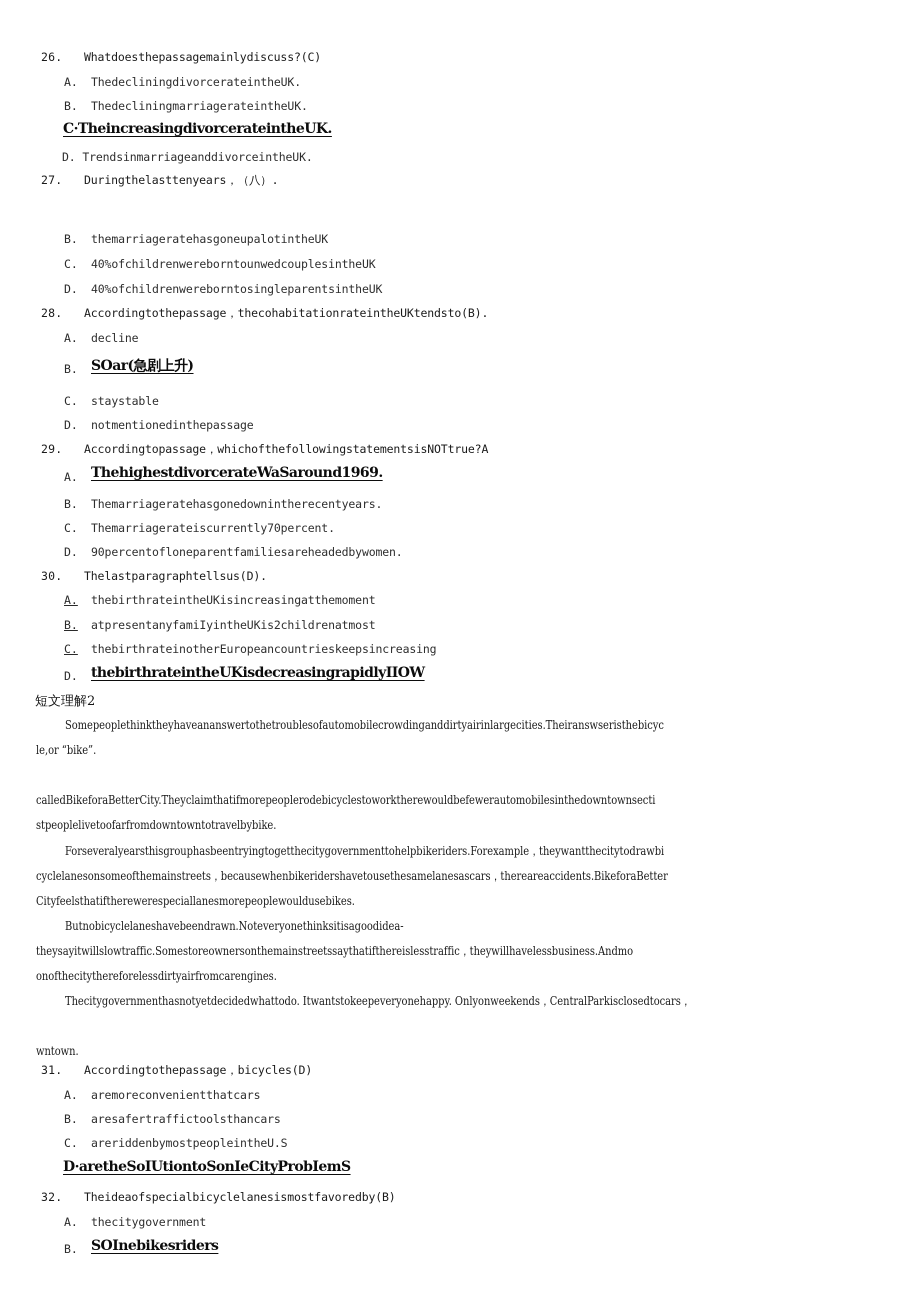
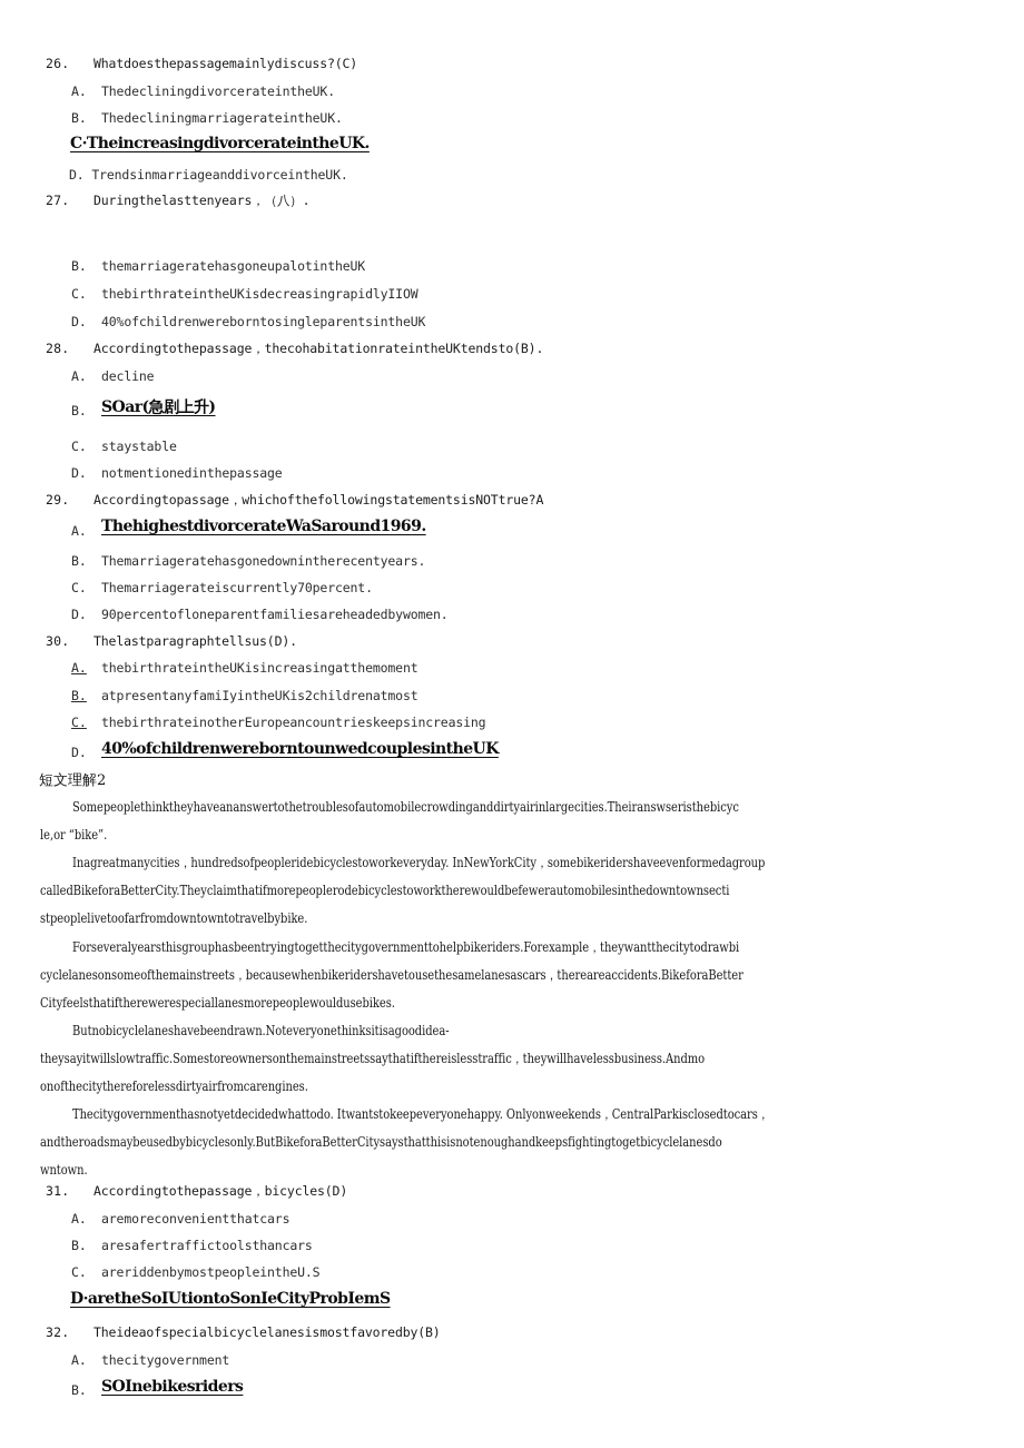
  26.
  Whatdoesthepassagemainlydiscuss?(C)
  A.
  ThedecliningdivorcerateintheUK.
  B.
  ThedecliningmarriagerateintheUK.
  C·TheincreasingdivorcerateintheUK.
  D. TrendsinmarriageanddivorceintheUK.
  27.
  Duringthelasttenyears，（八）.
  B.
  themarriageratehasgoneupalotintheUK
  C.
- 40%ofchildrenwereborntounwedcouplesintheUK
+ thebirthrateintheUKisdecreasingrapidlyIIOW
  D.
  40%ofchildrenwereborntosingleparentsintheUK
  28.
  Accordingtothepassage，thecohabitationrateintheUKtendsto(B).
  A.
  decline
  B.
  SOar(急剧上升)
  C.
  staystable
  D.
  notmentionedinthepassage
  29.
  Accordingtopassage，whichofthefollowingstatementsisNOTtrue?A
  A.
  ThehighestdivorcerateWaSaround1969.
  B.
  Themarriageratehasgonedownintherecentyears.
  C.
  Themarriagerateiscurrently70percent.
  D.
  90percentofloneparentfamiliesareheadedbywomen.
  30.
  Thelastparagraphtellsus(D).
  A.
  thebirthrateintheUKisincreasingatthemoment
  B.
  atpresentanyfamiIyintheUKis2childrenatmost
  C.
  thebirthrateinotherEuropeancountrieskeepsincreasing
  D.
- thebirthrateintheUKisdecreasingrapidlyIIOW
+ 40%ofchildrenwereborntounwedcouplesintheUK
  短文理解2
  Somepeoplethinktheyhaveananswertothetroublesofautomobilecrowdinganddirtyairinlargecities.Theiranswseristhebicyc
  le,or “bike”.
+ Inagreatmanycities，hundredsofpeopleridebicyclestoworkeveryday. InNewYorkCity，somebikeridershaveevenformedagroup
  calledBikeforaBetterCity.Theyclaimthatifmorepeoplerodebicyclestoworktherewouldbefewerautomobilesinthedowntownsecti
  stpeoplelivetoofarfromdowntowntotravelbybike.
  Forseveralyearsthisgrouphasbeentryingtogetthecitygovernmenttohelpbikeriders.Forexample，theywantthecitytodrawbi
  cyclelanesonsomeofthemainstreets，becausewhenbikeridershavetousethesamelanesascars，thereareaccidents.BikeforaBetter
  Cityfeelsthatiftherewerespeciallanesmorepeoplewouldusebikes.
  Butnobicyclelaneshavebeendrawn.Noteveryonethinksitisagoodidea-
  theysayitwillslowtraffic.Somestoreownersonthemainstreetssaythatifthereislesstraffic，theywillhavelessbusiness.Andmo
  onofthecitythereforelessdirtyairfromcarengines.
  Thecitygovernmenthasnotyetdecidedwhattodo. Itwantstokeepeveryonehappy. Onlyonweekends，CentralParkisclosedtocars，
+ andtheroadsmaybeusedbybicyclesonly.ButBikeforaBetterCitysaysthatthisisnotenoughandkeepsfightingtogetbicyclelanesdo
  wntown.
  31.
  Accordingtothepassage，bicycles(D)
  A.
  aremoreconvenientthatcars
  B.
  aresafertraffictoolsthancars
  C.
  areriddenbymostpeopleintheU.S
  D·aretheSoIUtiontoSonIeCityProbIemS
  32.
  Theideaofspecialbicyclelanesismostfavoredby(B)
  A.
  thecitygovernment
  B.
  SOInebikesriders
